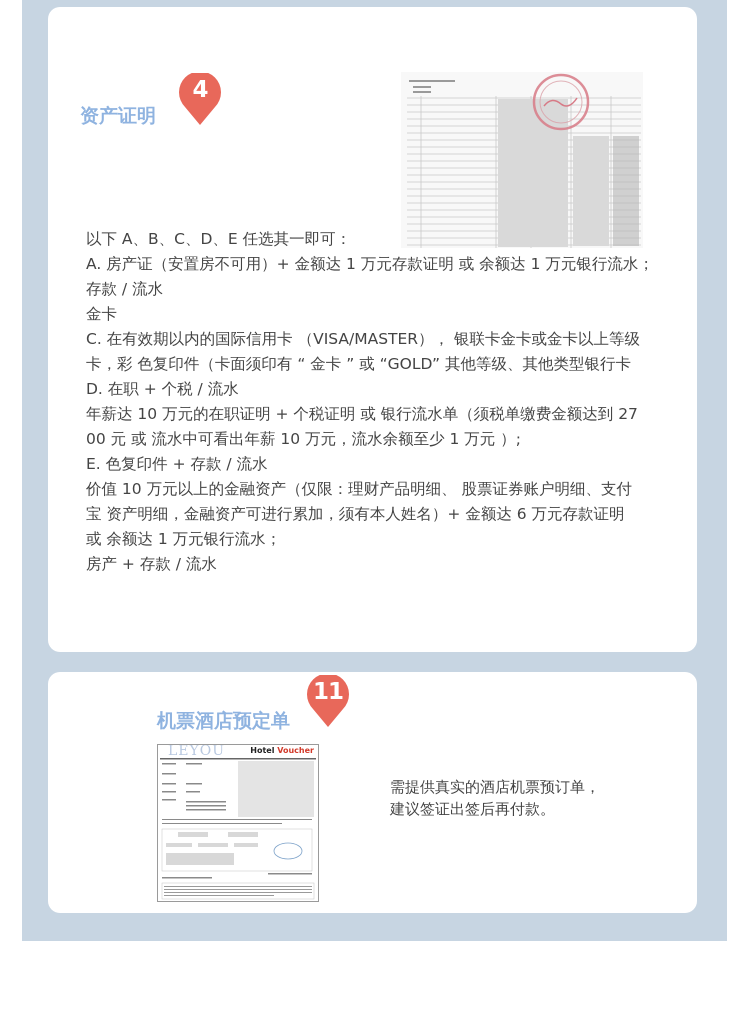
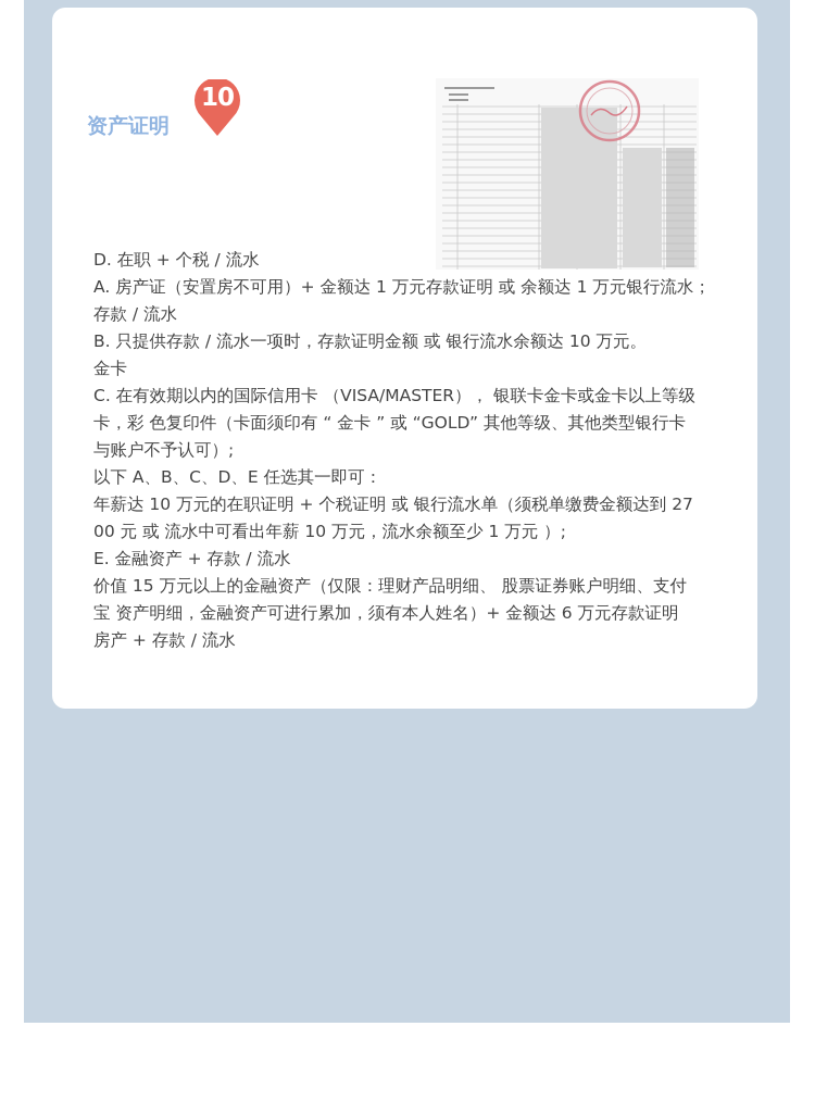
  资产证明
- 4
+ 10
- 以下 A、B、C、D、E 任选其一即可：
+ D. 在职 + 个税 / 流水
  A. 房产证（安置房不可用）+ 金额达 1 万元存款证明 或 余额达 1 万元银行流水；
  存款 / 流水
+ B. 只提供存款 / 流水一项时，存款证明金额 或 银行流水余额达 10 万元。
  金卡
  C. 在有效期以内的国际信用卡 （VISA/MASTER）， 银联卡金卡或金卡以上等级
  卡，彩 色复印件（卡面须印有 “ 金卡 ” 或 “GOLD” 其他等级、其他类型银行卡
+ 与账户不予认可）;
- D. 在职 + 个税 / 流水
+ 以下 A、B、C、D、E 任选其一即可：
  年薪达 10 万元的在职证明 + 个税证明 或 银行流水单（须税单缴费金额达到 27
  00 元 或 流水中可看出年薪 10 万元，流水余额至少 1 万元 ）;
- E. 色复印件 + 存款 / 流水
+ E. 金融资产 + 存款 / 流水
- 价值 10 万元以上的金融资产（仅限：理财产品明细、 股票证券账户明细、支付
+ 价值 15 万元以上的金融资产（仅限：理财产品明细、 股票证券账户明细、支付
  宝 资产明细，金融资产可进行累加，须有本人姓名）+ 金额达 6 万元存款证明
- 或 余额达 1 万元银行流水；
  房产 + 存款 / 流水
- 机票酒店预定单
- 11
- LEYOU
- Hotel Voucher
- 需提供真实的酒店机票预订单，
- 建议签证出签后再付款。
